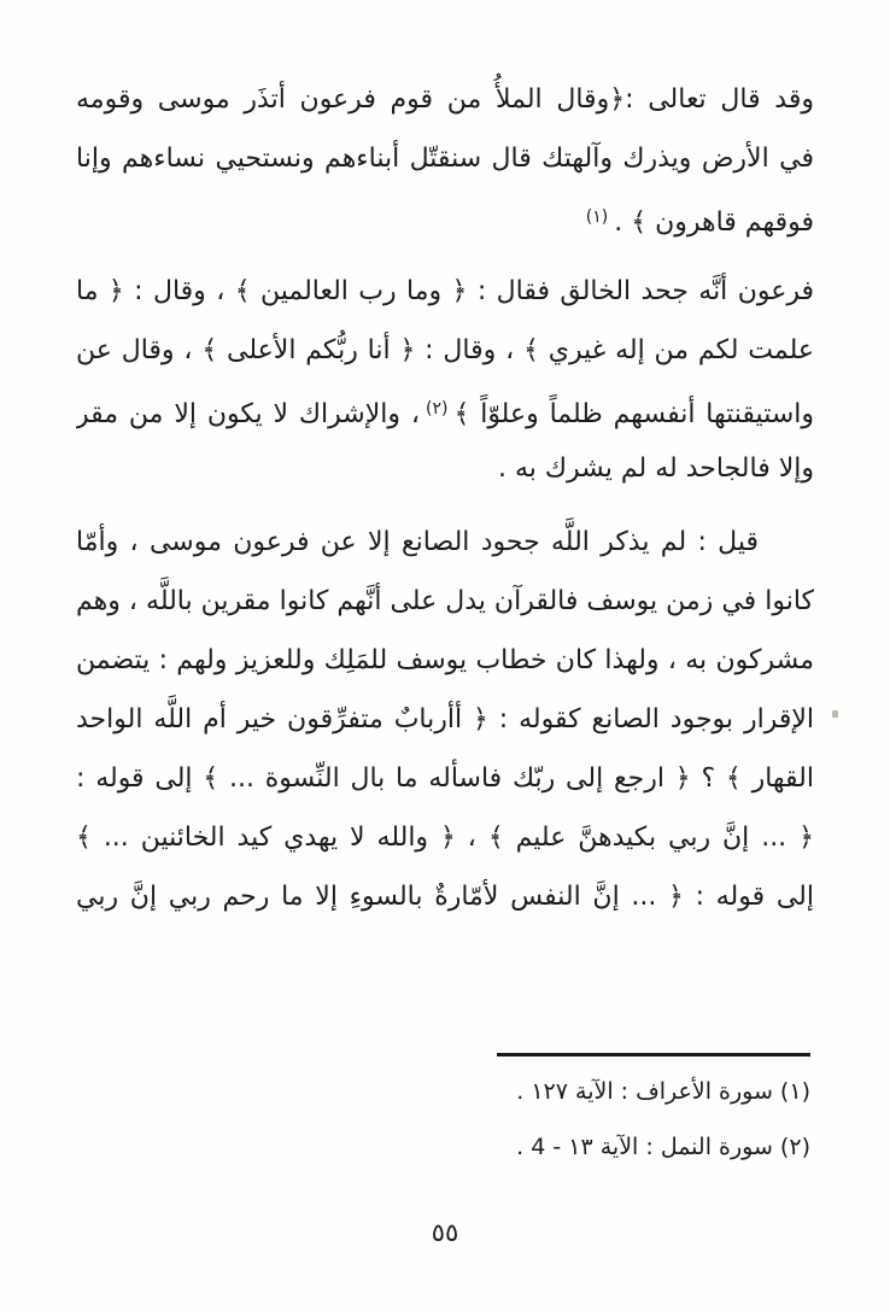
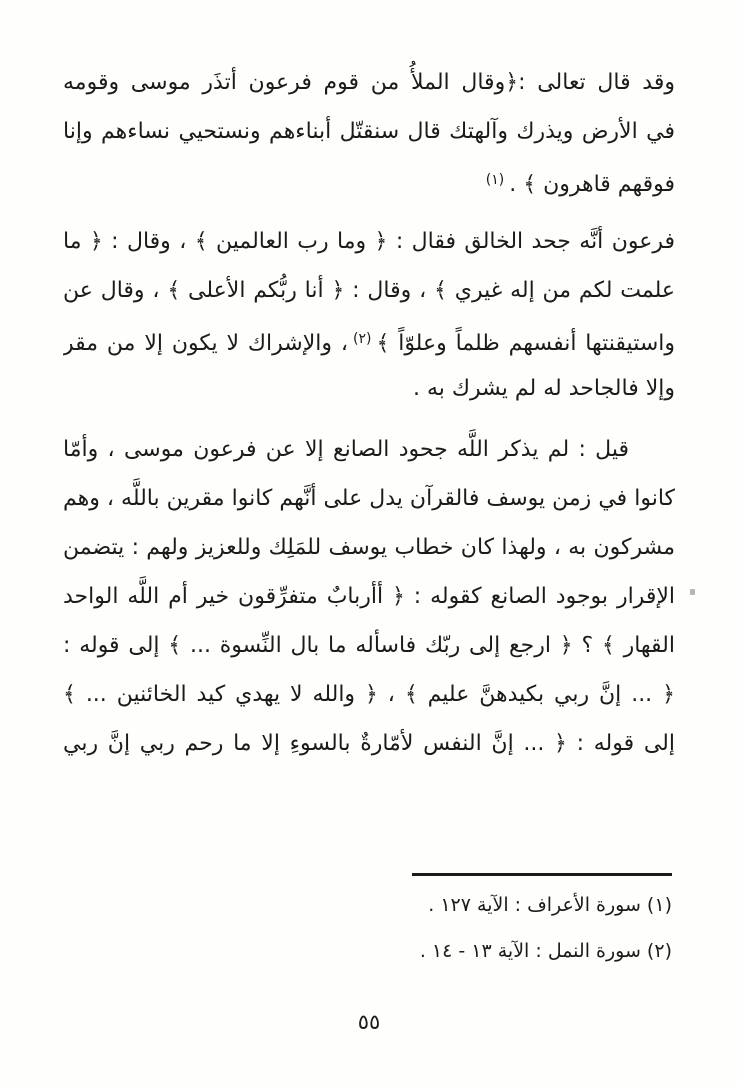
  وقد قال تعالى :﴿وقال الملأُ من قوم فرعون أتذَر موسى وقومه
  في الأرض ويذرك وآلهتك قال سنقتّل أبناءهم ونستحيي نساءهم وإنا
  فوقهم قاهرون ﴾ .(١)
  فرعون أنَّه جحد الخالق فقال : ﴿ وما رب العالمين ﴾ ، وقال : ﴿ ما
  علمت لكم من إله غيري ﴾ ، وقال : ﴿ أنا ربُّكم الأعلى ﴾ ، وقال عن
  واستيقنتها أنفسهم ظلماً وعلوّاً ﴾(٢)، والإشراك لا يكون إلا من مقر
  وإلا فالجاحد له لم يشرك به .
  قيل : لم يذكر اللَّه جحود الصانع إلا عن فرعون موسى ، وأمّا
  كانوا في زمن يوسف فالقرآن يدل على أنَّهم كانوا مقرين باللَّه ، وهم
  مشركون به ، ولهذا كان خطاب يوسف للمَلِك وللعزيز ولهم : يتضمن
  الإقرار بوجود الصانع كقوله : ﴿ أأربابٌ متفرِّقون خير أم اللَّه الواحد
  القهار ﴾ ؟ ﴿ ارجع إلى ربّك فاسأله ما بال النِّسوة ... ﴾ إلى قوله :
  ﴿ ... إنَّ ربي بكيدهنَّ عليم ﴾ ، ﴿ والله لا يهدي كيد الخائنين ... ﴾
  إلى قوله : ﴿ ... إنَّ النفس لأمّارةٌ بالسوءِ إلا ما رحم ربي إنَّ ربي
  (١) سورة الأعراف : الآية ١٢٧ .
- (٢) سورة النمل : الآية ١٣ - 4 .
+ (٢) سورة النمل : الآية ١٣ - ١٤ .
  ٥٥
